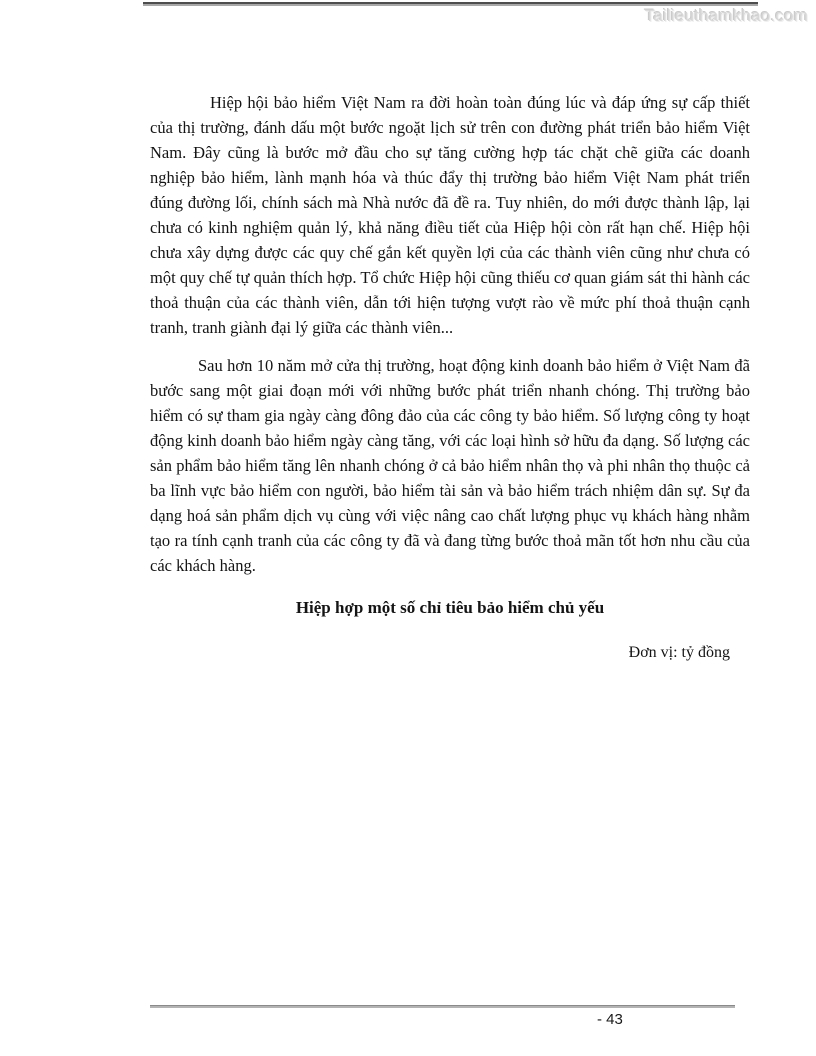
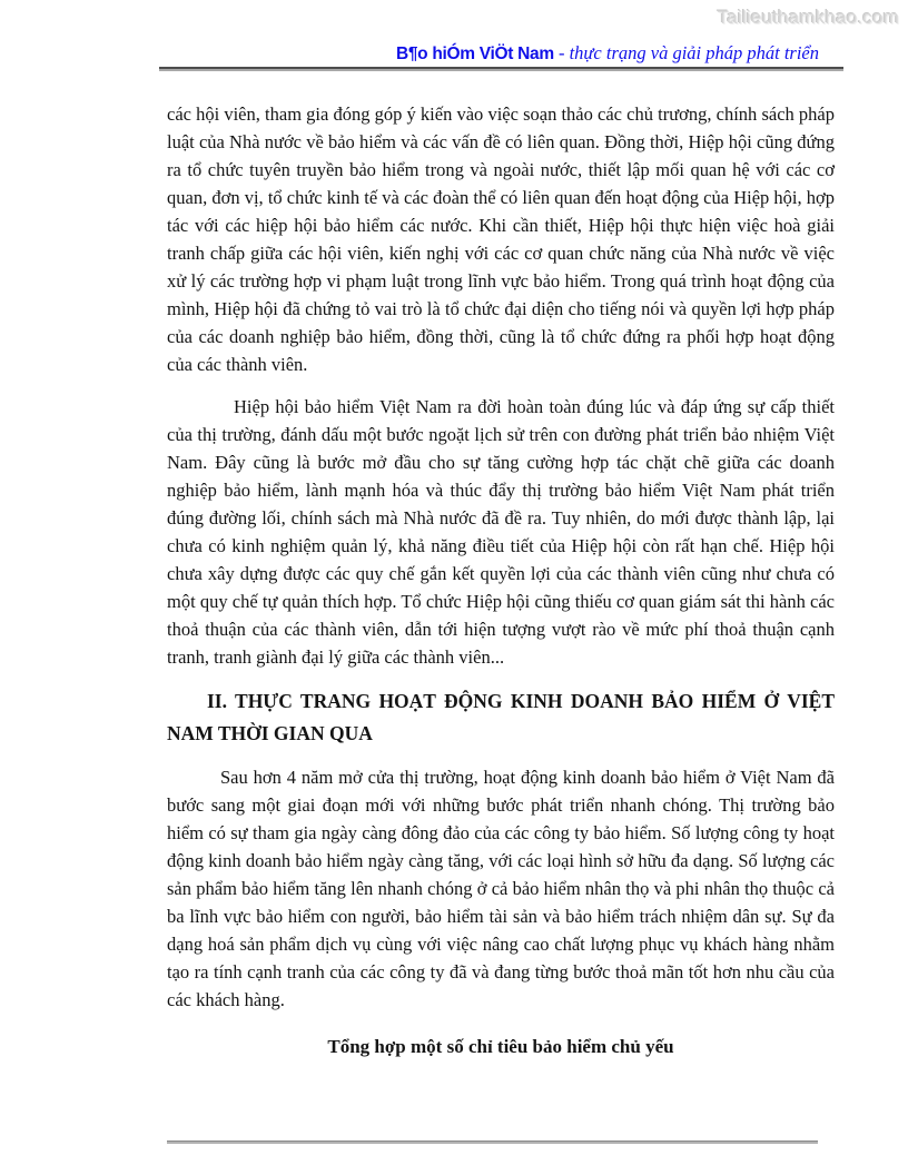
  Tailieuthamkhao.com
+ B¶o hiÓm ViÖt Nam - thực trạng và giải pháp phát triển
+ các hội viên, tham gia đóng góp ý kiến vào việc soạn thảo các chủ trương, chính sách pháp luật của Nhà nước về bảo hiểm và các vấn đề có liên quan. Đồng thời, Hiệp hội cũng đứng ra tổ chức tuyên truyền bảo hiểm trong và ngoài nước, thiết lập mối quan hệ với các cơ quan, đơn vị, tổ chức kinh tế và các đoàn thể có liên quan đến hoạt động của Hiệp hội, hợp tác với các hiệp hội bảo hiểm các nước. Khi cần thiết, Hiệp hội thực hiện việc hoà giải tranh chấp giữa các hội viên, kiến nghị với các cơ quan chức năng của Nhà nước về việc xử lý các trường hợp vi phạm luật trong lĩnh vực bảo hiểm. Trong quá trình hoạt động của mình, Hiệp hội đã chứng tỏ vai trò là tổ chức đại diện cho tiếng nói và quyền lợi hợp pháp của các doanh nghiệp bảo hiểm, đồng thời, cũng là tổ chức đứng ra phối hợp hoạt động của các thành viên.
- Hiệp hội bảo hiểm Việt Nam ra đời hoàn toàn đúng lúc và đáp ứng sự cấp thiết của thị trường, đánh dấu một bước ngoặt lịch sử trên con đường phát triển bảo hiểm Việt Nam. Đây cũng là bước mở đầu cho sự tăng cường hợp tác chặt chẽ giữa các doanh nghiệp bảo hiểm, lành mạnh hóa và thúc đẩy thị trường bảo hiểm Việt Nam phát triển đúng đường lối, chính sách mà Nhà nước đã đề ra. Tuy nhiên, do mới được thành lập, lại chưa có kinh nghiệm quản lý, khả năng điều tiết của Hiệp hội còn rất hạn chế. Hiệp hội chưa xây dựng được các quy chế gắn kết quyền lợi của các thành viên cũng như chưa có một quy chế tự quản thích hợp. Tổ chức Hiệp hội cũng thiếu cơ quan giám sát thi hành các thoả thuận của các thành viên, dẫn tới hiện tượng vượt rào về mức phí thoả thuận cạnh tranh, tranh giành đại lý giữa các thành viên...
+ Hiệp hội bảo hiểm Việt Nam ra đời hoàn toàn đúng lúc và đáp ứng sự cấp thiết của thị trường, đánh dấu một bước ngoặt lịch sử trên con đường phát triển bảo nhiệm Việt Nam. Đây cũng là bước mở đầu cho sự tăng cường hợp tác chặt chẽ giữa các doanh nghiệp bảo hiểm, lành mạnh hóa và thúc đẩy thị trường bảo hiểm Việt Nam phát triển đúng đường lối, chính sách mà Nhà nước đã đề ra. Tuy nhiên, do mới được thành lập, lại chưa có kinh nghiệm quản lý, khả năng điều tiết của Hiệp hội còn rất hạn chế. Hiệp hội chưa xây dựng được các quy chế gắn kết quyền lợi của các thành viên cũng như chưa có một quy chế tự quản thích hợp. Tổ chức Hiệp hội cũng thiếu cơ quan giám sát thi hành các thoả thuận của các thành viên, dẫn tới hiện tượng vượt rào về mức phí thoả thuận cạnh tranh, tranh giành đại lý giữa các thành viên...
+ II. THỰC TRANG HOẠT ĐỘNG KINH DOANH BẢO HIỂM Ở VIỆT NAM THỜI GIAN QUA
- Sau hơn 10 năm mở cửa thị trường, hoạt động kinh doanh bảo hiểm ở Việt Nam đã bước sang một giai đoạn mới với những bước phát triển nhanh chóng. Thị trường bảo hiểm có sự tham gia ngày càng đông đảo của các công ty bảo hiểm. Số lượng công ty hoạt động kinh doanh bảo hiểm ngày càng tăng, với các loại hình sở hữu đa dạng. Số lượng các sản phẩm bảo hiểm tăng lên nhanh chóng ở cả bảo hiểm nhân thọ và phi nhân thọ thuộc cả ba lĩnh vực bảo hiểm con người, bảo hiểm tài sản và bảo hiểm trách nhiệm dân sự. Sự đa dạng hoá sản phẩm dịch vụ cùng với việc nâng cao chất lượng phục vụ khách hàng nhằm tạo ra tính cạnh tranh của các công ty đã và đang từng bước thoả mãn tốt hơn nhu cầu của các khách hàng.
+ Sau hơn 4 năm mở cửa thị trường, hoạt động kinh doanh bảo hiểm ở Việt Nam đã bước sang một giai đoạn mới với những bước phát triển nhanh chóng. Thị trường bảo hiểm có sự tham gia ngày càng đông đảo của các công ty bảo hiểm. Số lượng công ty hoạt động kinh doanh bảo hiểm ngày càng tăng, với các loại hình sở hữu đa dạng. Số lượng các sản phẩm bảo hiểm tăng lên nhanh chóng ở cả bảo hiểm nhân thọ và phi nhân thọ thuộc cả ba lĩnh vực bảo hiểm con người, bảo hiểm tài sản và bảo hiểm trách nhiệm dân sự. Sự đa dạng hoá sản phẩm dịch vụ cùng với việc nâng cao chất lượng phục vụ khách hàng nhằm tạo ra tính cạnh tranh của các công ty đã và đang từng bước thoả mãn tốt hơn nhu cầu của các khách hàng.
- Hiệp hợp một số chỉ tiêu bảo hiểm chủ yếu
+ Tổng hợp một số chỉ tiêu bảo hiểm chủ yếu
- Đơn vị: tỷ đồng
- - 43
